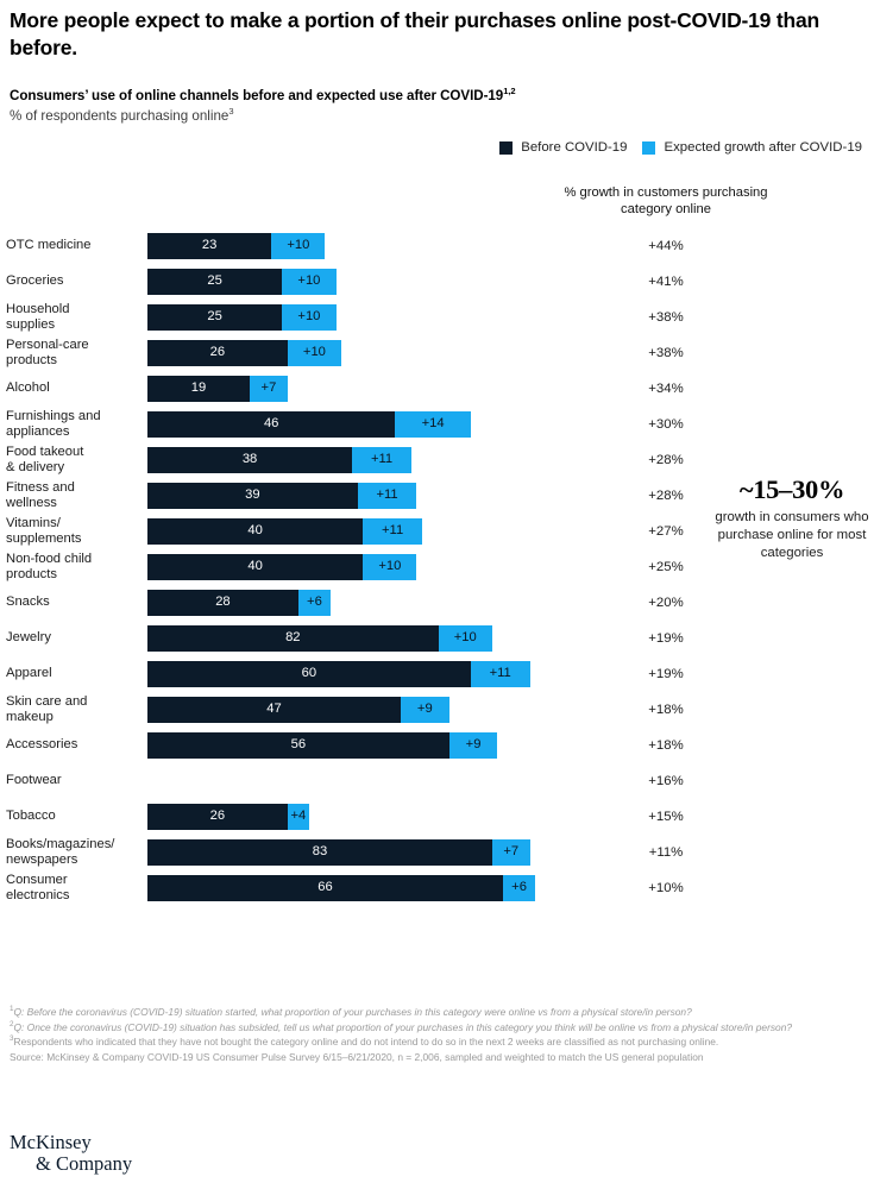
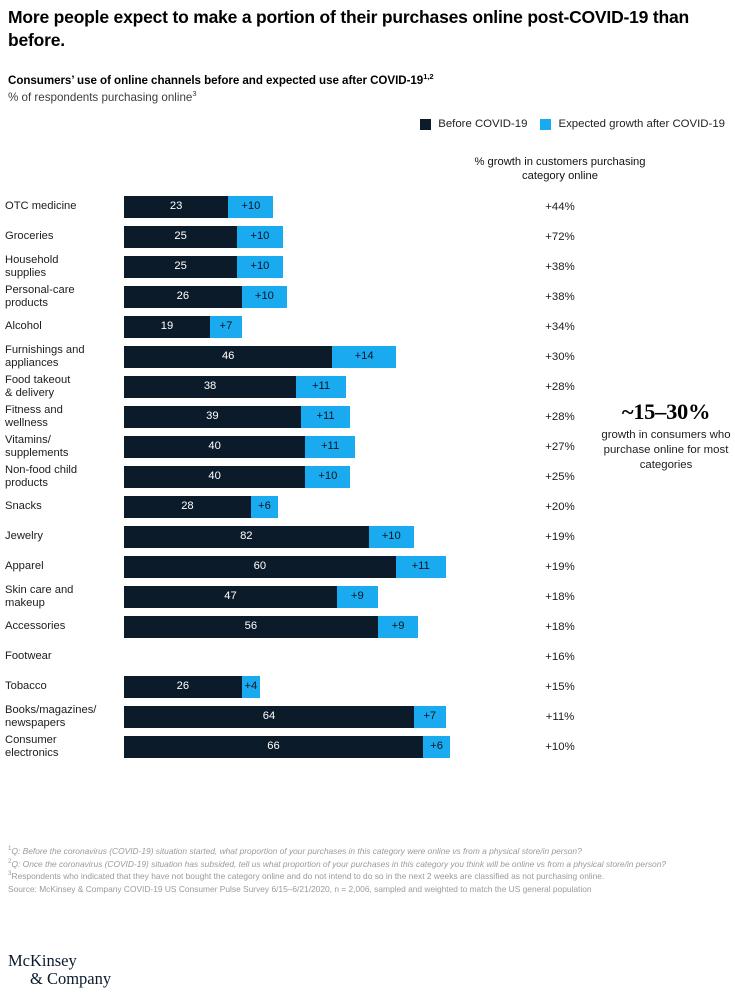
  More people expect to make a portion of their purchases online post-COVID-19 than before.
  Consumers’ use of online channels before and expected use after COVID-191,2
  % of respondents purchasing online3
  Before COVID-19
  Expected growth after COVID-19
  % growth in customers purchasing category online
  OTC medicine
  23
  +10
  +44%
  Groceries
  25
  +10
- +41%
+ +72%
  Household
  supplies
  25
  +10
  +38%
  Personal-care
  products
  26
  +10
  +38%
  Alcohol
  19
  +7
  +34%
  Furnishings and
  appliances
  46
  +14
  +30%
  Food takeout
  & delivery
  38
  +11
  +28%
  Fitness and
  wellness
  39
  +11
  +28%
  Vitamins/
  supplements
  40
  +11
  +27%
  Non-food child
  products
  40
  +10
  +25%
  Snacks
  28
  +6
  +20%
  Jewelry
  82
  +10
  +19%
  Apparel
  60
  +11
  +19%
  Skin care and
  makeup
  47
  +9
  +18%
  Accessories
  56
  +9
  +18%
  Footwear
  +16%
  Tobacco
  26
  +4
  +15%
  Books/magazines/
  newspapers
- 83
+ 64
  +7
  +11%
  Consumer
  electronics
  66
  +6
  +10%
  ~15–30%
  growth in consumers who purchase online for most categories
  Q: Before the coronavirus (COVID-19) situation started, what proportion of your purchases in this category were online vs from a physical store/in person?
  Q: Once the coronavirus (COVID-19) situation has subsided, tell us what proportion of your purchases in this category you think will be online vs from a physical store/in person?
  Respondents who indicated that they have not bought the category online and do not intend to do so in the next 2 weeks are classified as not purchasing online.
  Source: McKinsey & Company COVID-19 US Consumer Pulse Survey 6/15–6/21/2020, n = 2,006, sampled and weighted to match the US general population
  McKinsey
  & Company
